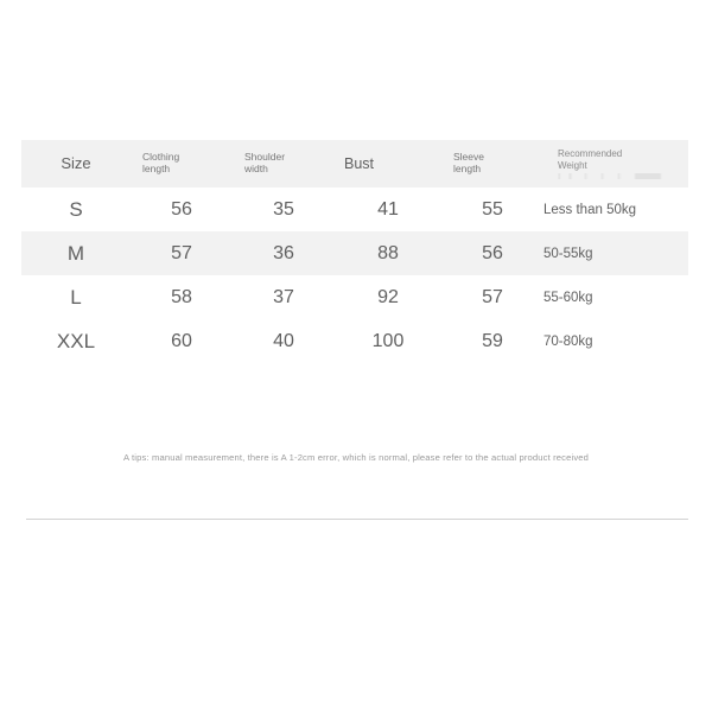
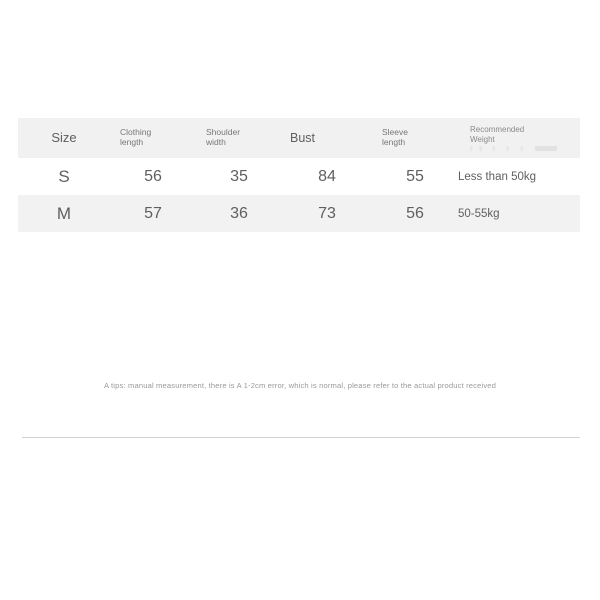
  Size	Clothing length	Shoulder width	Bust	Sleeve length	Recommended Weight
- S	56	35	41	55	Less than 50kg
+ S	56	35	84	55	Less than 50kg
- M	57	36	88	56	50-55kg
+ M	57	36	73	56	50-55kg
- L	58	37	92	57	55-60kg
- XXL	60	40	100	59	70-80kg
  A tips: manual measurement, there is A 1-2cm error, which is normal, please refer to the actual product received
